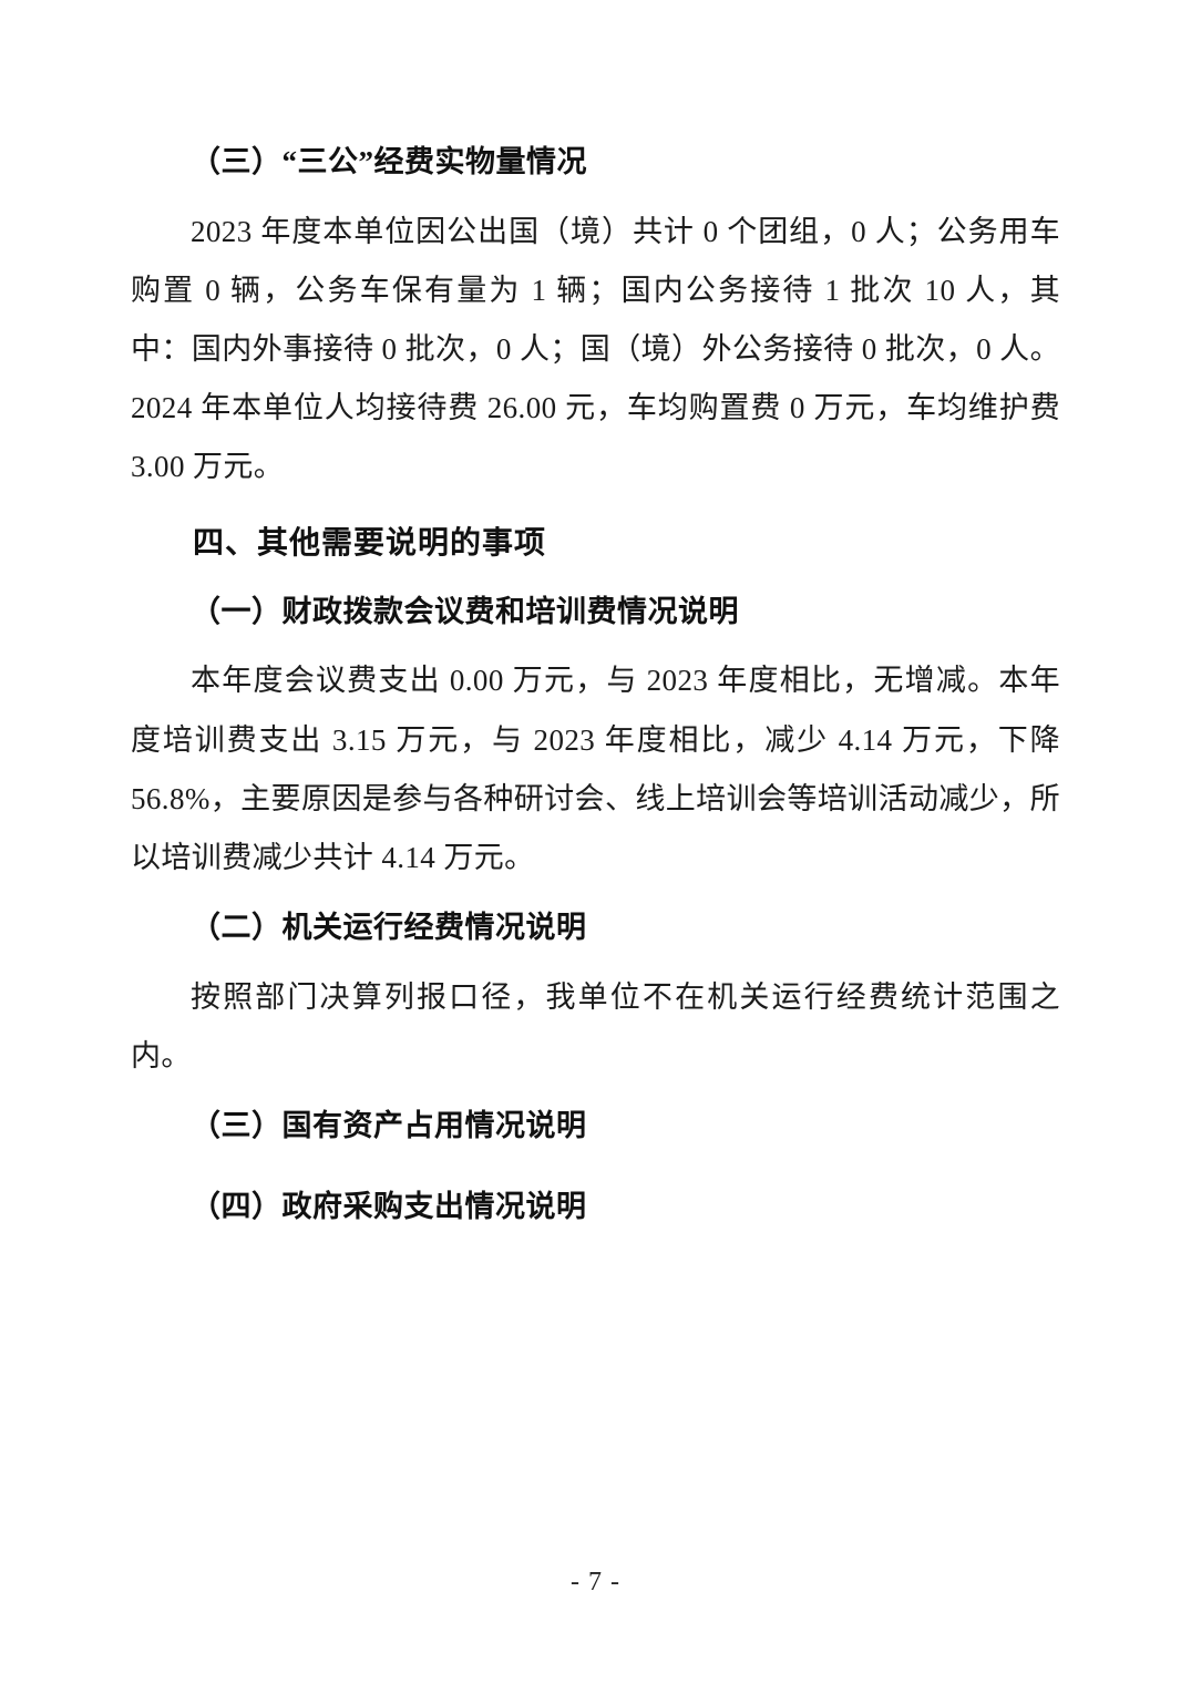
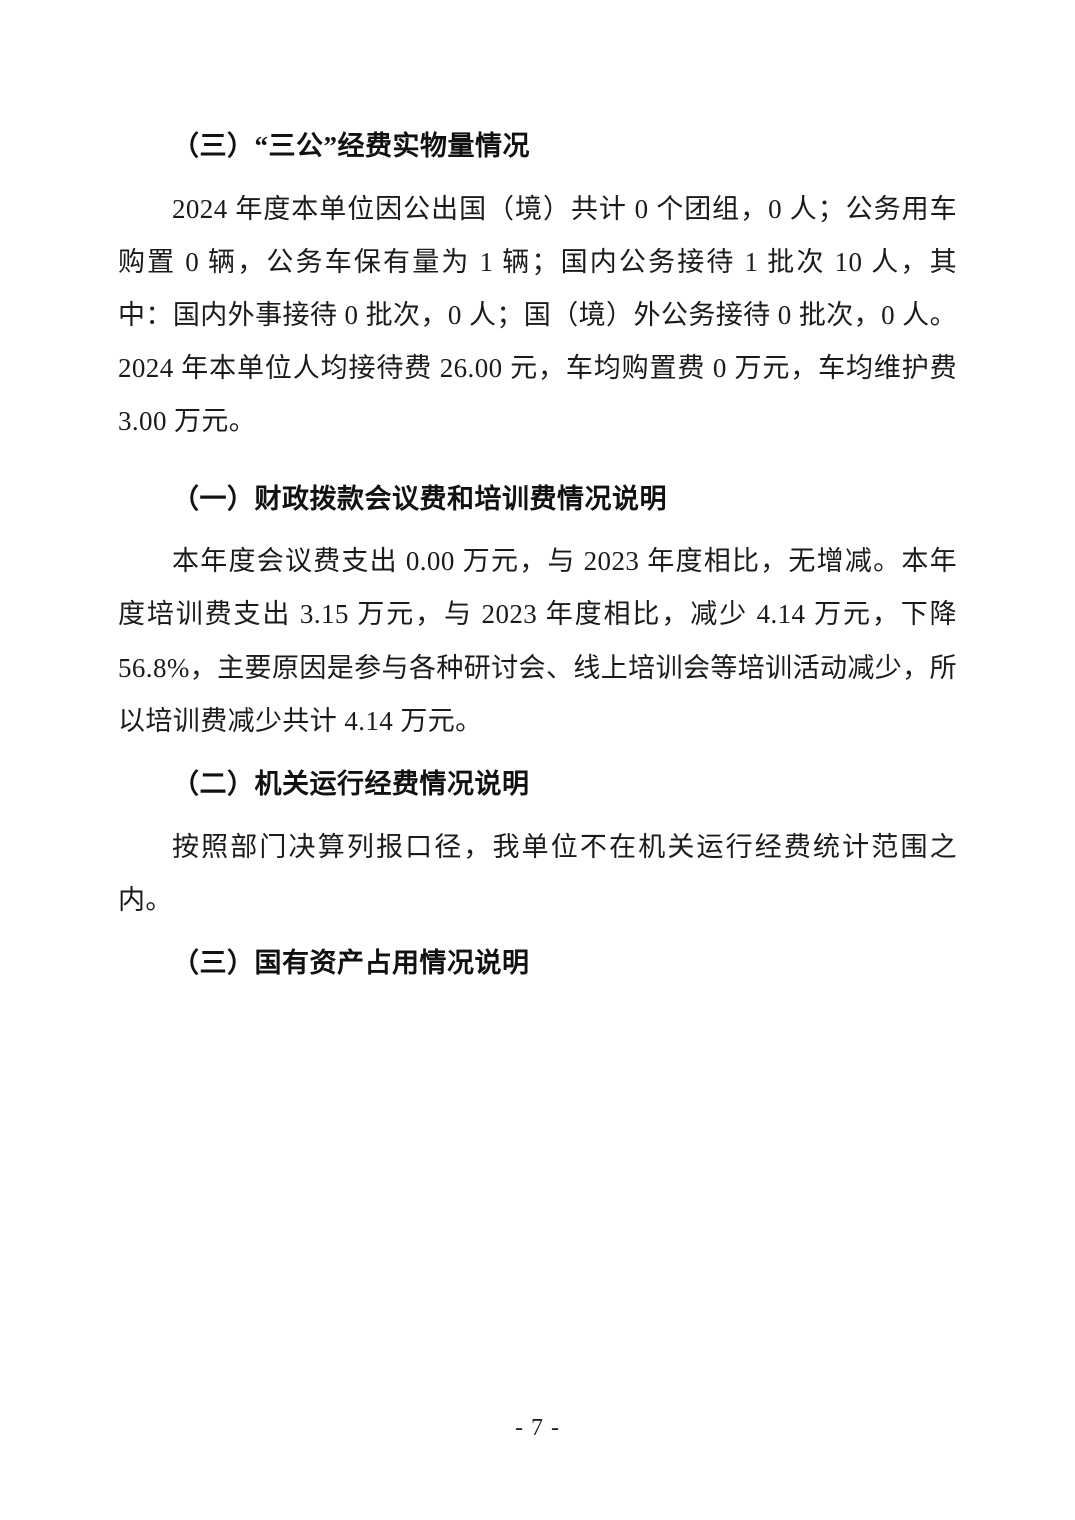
  （三）“三公”经费实物量情况
- 2023 年度本单位因公出国（境）共计 0 个团组，0 人；公务用车购置 0 辆，公务车保有量为 1 辆；国内公务接待 1 批次 10 人，其中：国内外事接待 0 批次，0 人；国（境）外公务接待 0 批次，0 人。2024 年本单位人均接待费 26.00 元，车均购置费 0 万元，车均维护费 3.00 万元。
+ 2024 年度本单位因公出国（境）共计 0 个团组，0 人；公务用车购置 0 辆，公务车保有量为 1 辆；国内公务接待 1 批次 10 人，其中：国内外事接待 0 批次，0 人；国（境）外公务接待 0 批次，0 人。2024 年本单位人均接待费 26.00 元，车均购置费 0 万元，车均维护费 3.00 万元。
- 四、其他需要说明的事项
  （一）财政拨款会议费和培训费情况说明
  本年度会议费支出 0.00 万元，与 2023 年度相比，无增减。本年度培训费支出 3.15 万元，与 2023 年度相比，减少 4.14 万元，下降 56.8%，主要原因是参与各种研讨会、线上培训会等培训活动减少，所以培训费减少共计 4.14 万元。
  （二）机关运行经费情况说明
  按照部门决算列报口径，我单位不在机关运行经费统计范围之内。
  （三）国有资产占用情况说明
- （四）政府采购支出情况说明
  - 7 -
